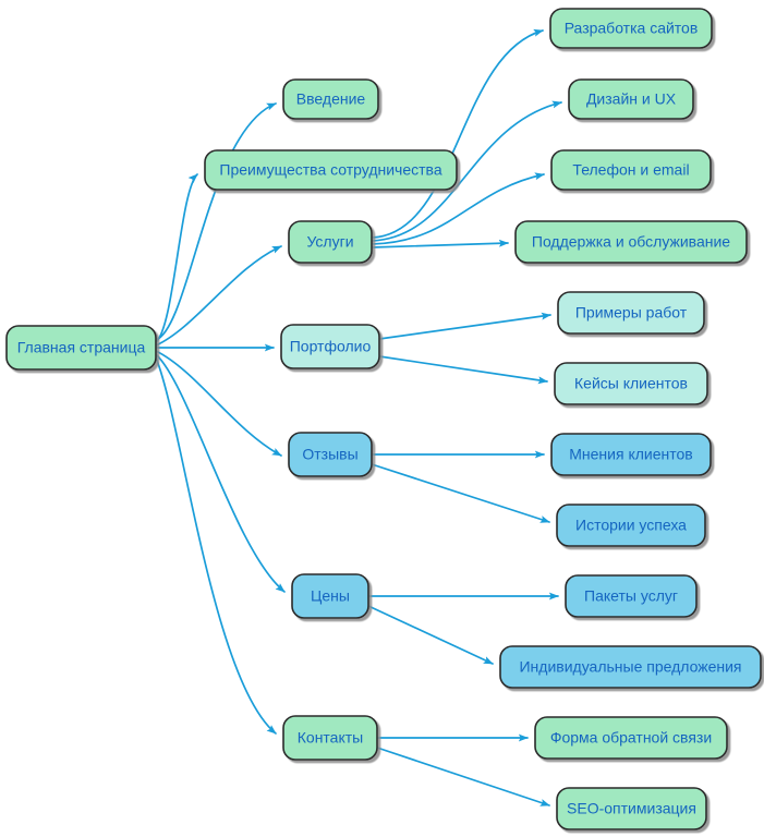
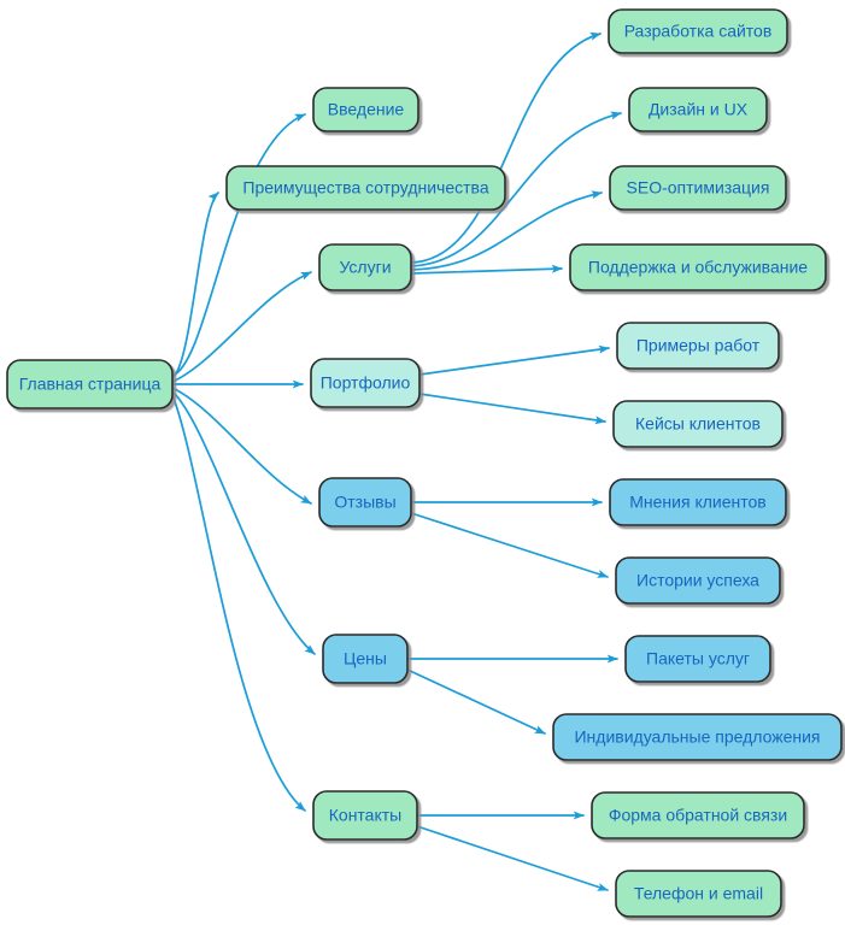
  Главная страница
  Введение
  Преимущества сотрудничества
  Услуги
  Портфолио
  Отзывы
  Цены
  Контакты
  Разработка сайтов
  Дизайн и UX
- Телефон и email
+ SEO-оптимизация
  Поддержка и обслуживание
  Примеры работ
  Кейсы клиентов
  Мнения клиентов
  Истории успеха
  Пакеты услуг
  Индивидуальные предложения
  Форма обратной связи
- SEO-оптимизация
+ Телефон и email
